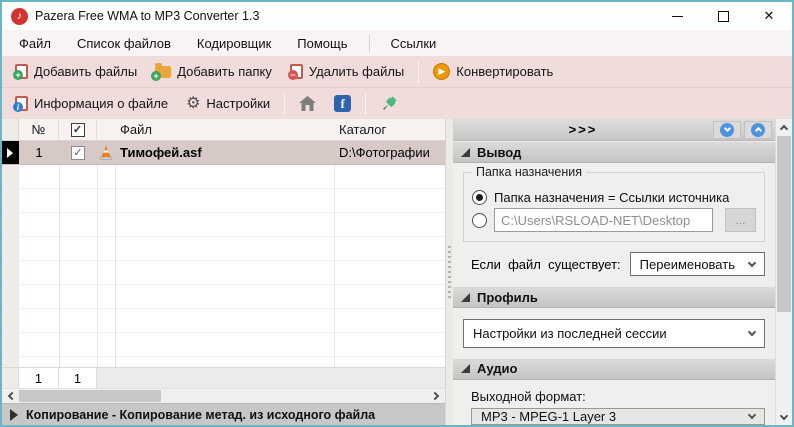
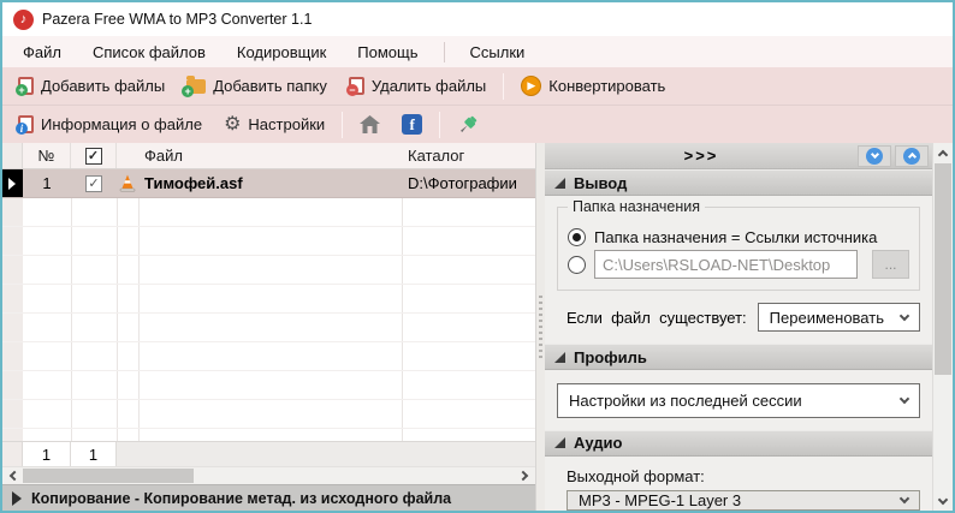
  ♪
- Pazera Free WMA to MP3 Converter 1.3
+ Pazera Free WMA to MP3 Converter 1.1
- ✕
  Файл
  Список файлов
  Кодировщик
  Помощь
  Ссылки
  +
  Добавить файлы
  +
  Добавить папку
  −
  Удалить файлы
  ▶
  Конвертировать
  i
  Информация о файле
  ⚙
  Настройки
  f
  №
  ✓
  Файл
  Каталог
  1
  ✓
  Тимофей.asf
  D:\Фотографии
  1
  1
  Копирование - Копирование метад. из исходного файла
  >>>
  Вывод
  Папка назначения
  Папка назначения = Ссылки источника
  C:\Users\RSLOAD-NET\Desktop
  ...
  Если файл существует:
  Переименовать
  Профиль
  Настройки из последней сессии
  Аудио
  Выходной формат:
  MP3 - MPEG-1 Layer 3
